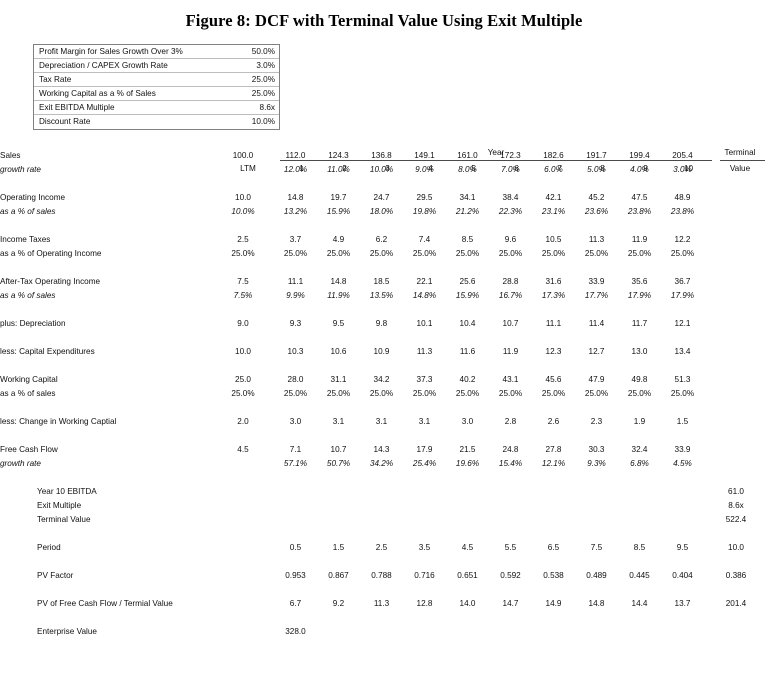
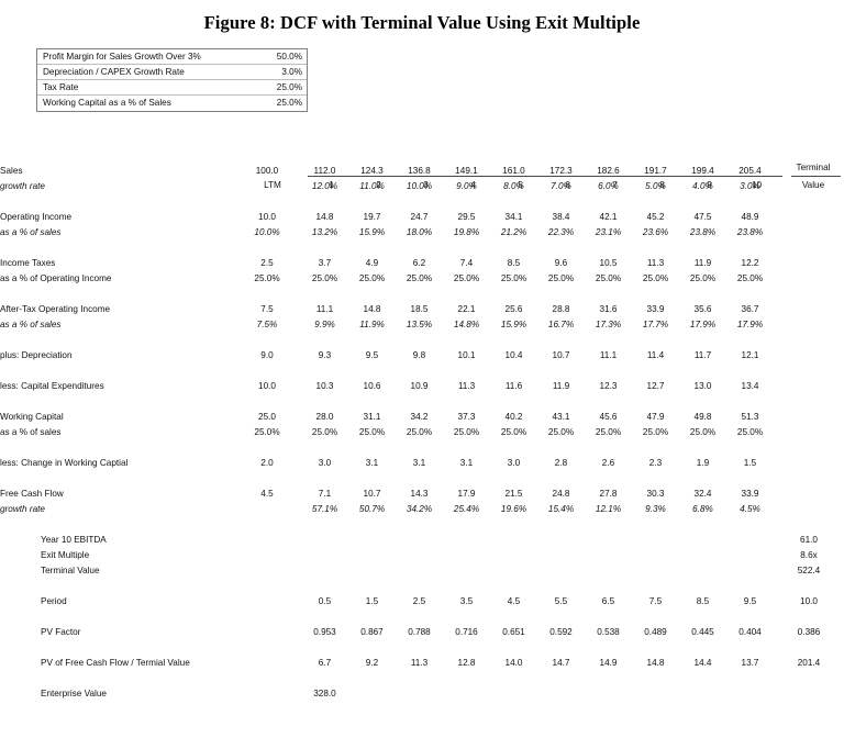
  Figure 8: DCF with Terminal Value Using Exit Multiple
  Profit Margin for Sales Growth Over 3%
  50.0%
  Depreciation / CAPEX Growth Rate
  3.0%
  Tax Rate
  25.0%
  Working Capital as a % of Sales
  25.0%
- Exit EBITDA Multiple
- 8.6x
- Discount Rate
- 10.0%
- Year
  Terminal
  Value
  LTM
  1
  2
  3
  4
  5
  6
  7
  8
  9
  10
  Sales	100.0	112.0	124.3	136.8	149.1	161.0	172.3	182.6	191.7	199.4	205.4
  growth rate		12.0%	11.0%	10.0%	9.0%	8.0%	7.0%	6.0%	5.0%	4.0%	3.0%
  Operating Income	10.0	14.8	19.7	24.7	29.5	34.1	38.4	42.1	45.2	47.5	48.9
  as a % of sales	10.0%	13.2%	15.9%	18.0%	19.8%	21.2%	22.3%	23.1%	23.6%	23.8%	23.8%
  Income Taxes	2.5	3.7	4.9	6.2	7.4	8.5	9.6	10.5	11.3	11.9	12.2
  as a % of Operating Income	25.0%	25.0%	25.0%	25.0%	25.0%	25.0%	25.0%	25.0%	25.0%	25.0%	25.0%
  After-Tax Operating Income	7.5	11.1	14.8	18.5	22.1	25.6	28.8	31.6	33.9	35.6	36.7
  as a % of sales	7.5%	9.9%	11.9%	13.5%	14.8%	15.9%	16.7%	17.3%	17.7%	17.9%	17.9%
  plus: Depreciation	9.0	9.3	9.5	9.8	10.1	10.4	10.7	11.1	11.4	11.7	12.1
  less: Capital Expenditures	10.0	10.3	10.6	10.9	11.3	11.6	11.9	12.3	12.7	13.0	13.4
  Working Capital	25.0	28.0	31.1	34.2	37.3	40.2	43.1	45.6	47.9	49.8	51.3
  as a % of sales	25.0%	25.0%	25.0%	25.0%	25.0%	25.0%	25.0%	25.0%	25.0%	25.0%	25.0%
  less: Change in Working Captial	2.0	3.0	3.1	3.1	3.1	3.0	2.8	2.6	2.3	1.9	1.5
  Free Cash Flow	4.5	7.1	10.7	14.3	17.9	21.5	24.8	27.8	30.3	32.4	33.9
  growth rate		57.1%	50.7%	34.2%	25.4%	19.6%	15.4%	12.1%	9.3%	6.8%	4.5%
  Year 10 EBITDA												61.0
  Exit Multiple												8.6x
  Terminal Value												522.4
  Period		0.5	1.5	2.5	3.5	4.5	5.5	6.5	7.5	8.5	9.5	10.0
  PV Factor		0.953	0.867	0.788	0.716	0.651	0.592	0.538	0.489	0.445	0.404	0.386
  PV of Free Cash Flow / Termial Value		6.7	9.2	11.3	12.8	14.0	14.7	14.9	14.8	14.4	13.7	201.4
  Enterprise Value		328.0
